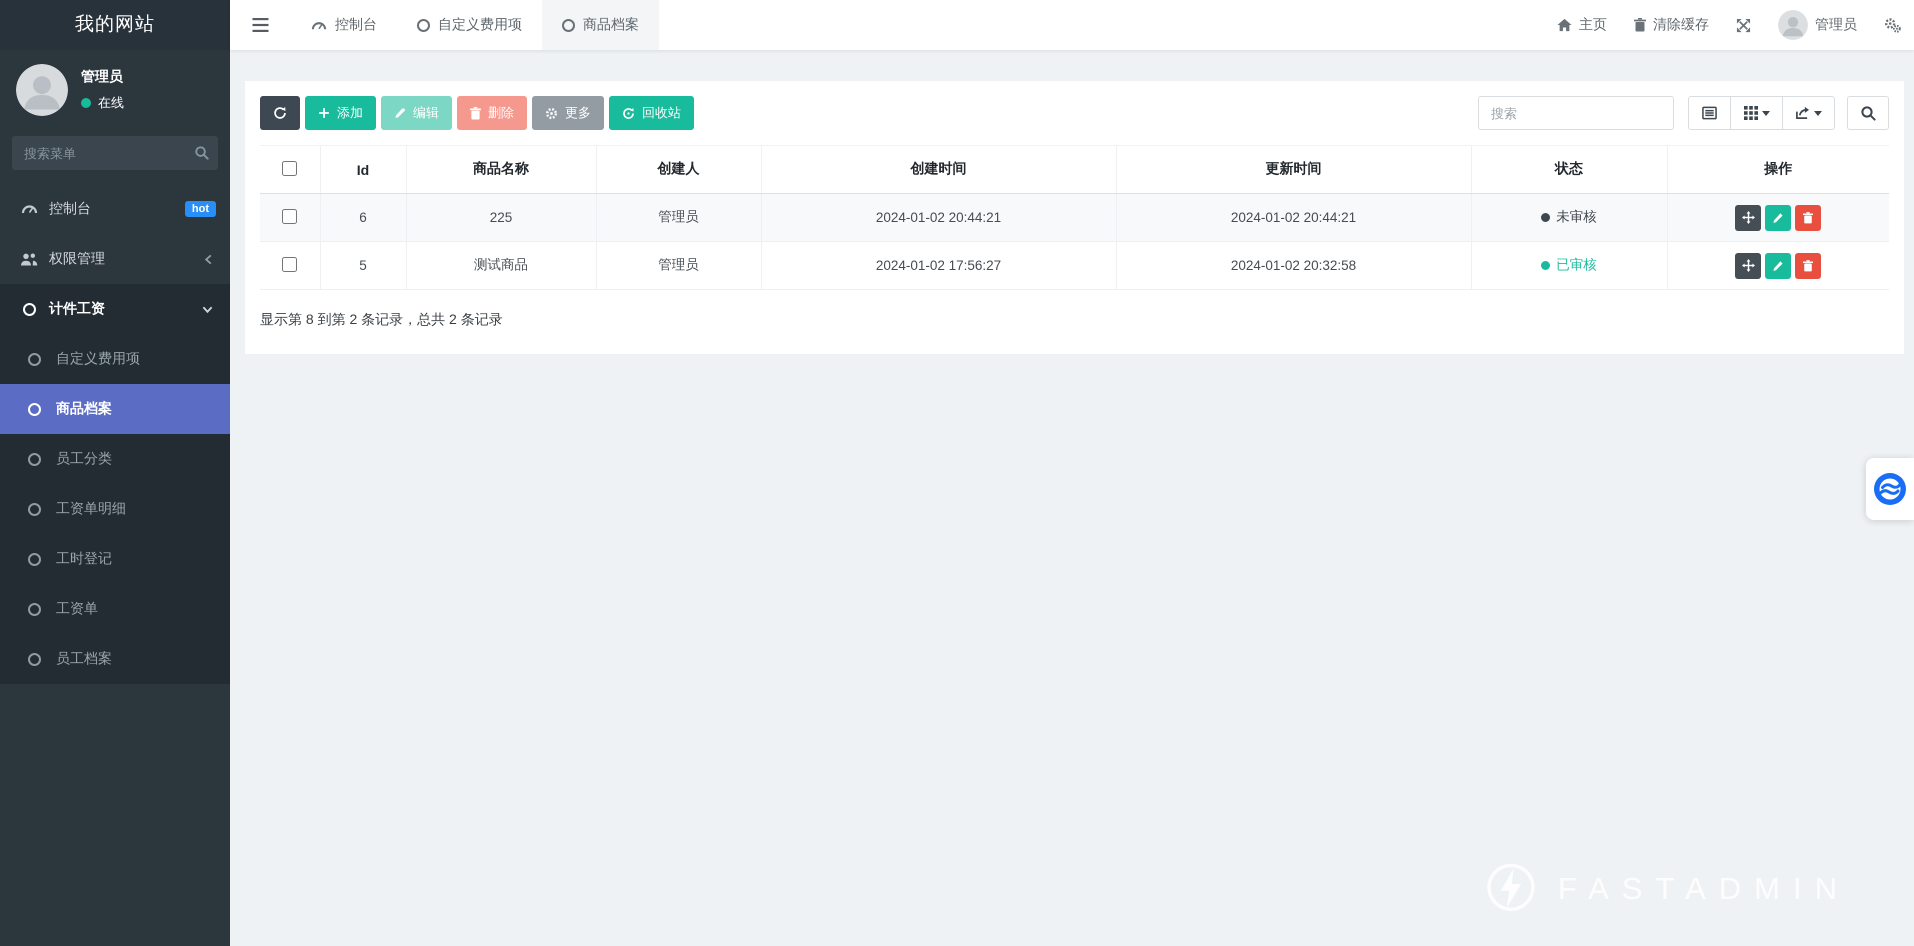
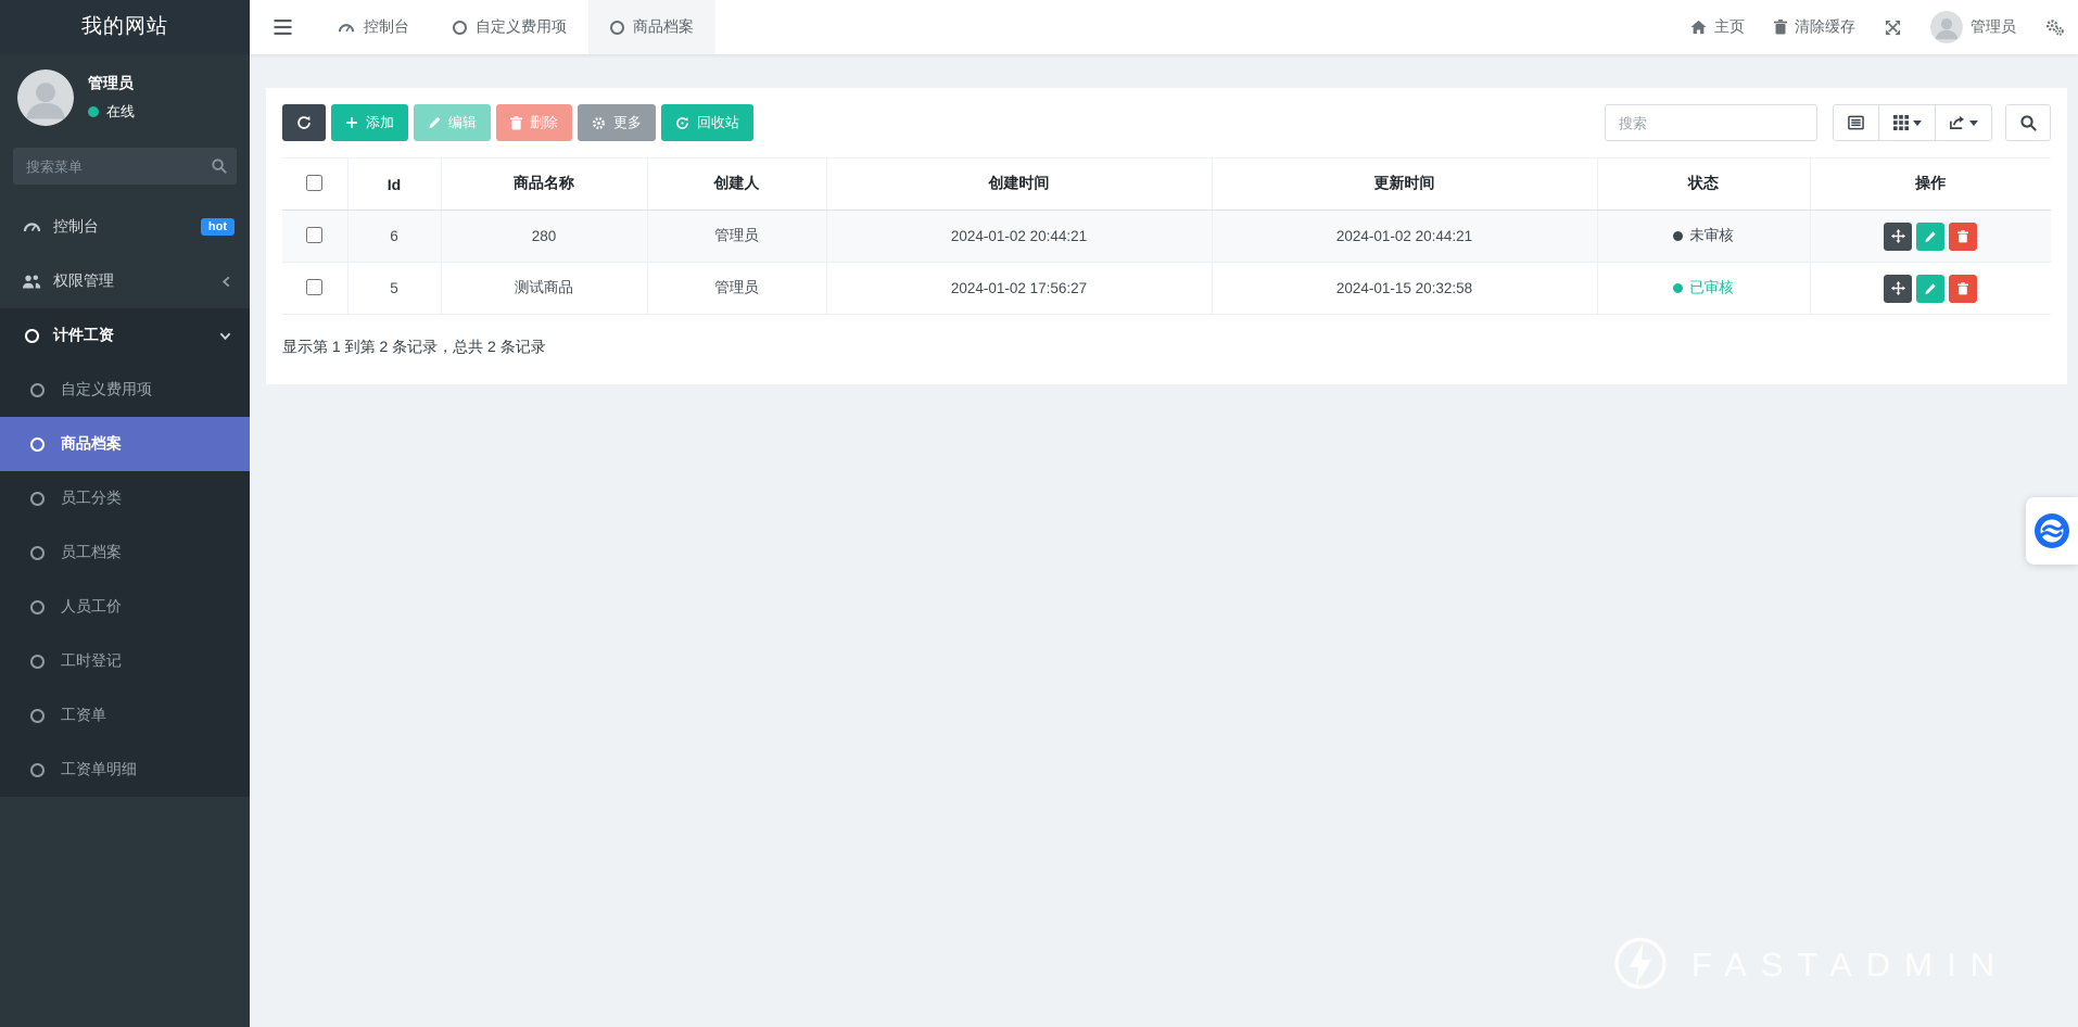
  我的网站
  管理员
  在线
  搜索菜单
  控制台
  hot
  权限管理
  计件工资
  自定义费用项
  商品档案
  员工分类
- 工资单明细
+ 员工档案
+ 人员工价
  工时登记
  工资单
- 员工档案
+ 工资单明细
  控制台
  自定义费用项
  商品档案
  主页
  清除缓存
  管理员
  添加
  编辑
  删除
  更多
  回收站
  搜索
  	Id	商品名称	创建人	创建时间	更新时间	状态	操作
- 	6	225	管理员	2024-01-02 20:44:21	2024-01-02 20:44:21	未审核
+ 	6	280	管理员	2024-01-02 20:44:21	2024-01-02 20:44:21	未审核
- 	5	测试商品	管理员	2024-01-02 17:56:27	2024-01-02 20:32:58	已审核
+ 	5	测试商品	管理员	2024-01-02 17:56:27	2024-01-15 20:32:58	已审核
- 显示第 8 到第 2 条记录，总共 2 条记录
+ 显示第 1 到第 2 条记录，总共 2 条记录
